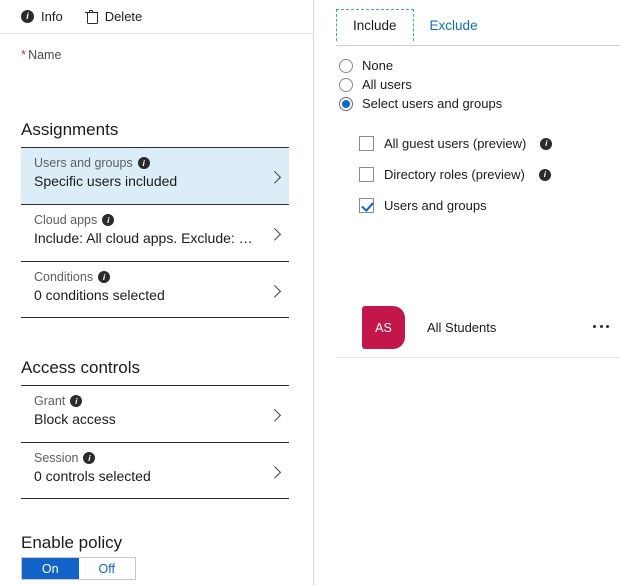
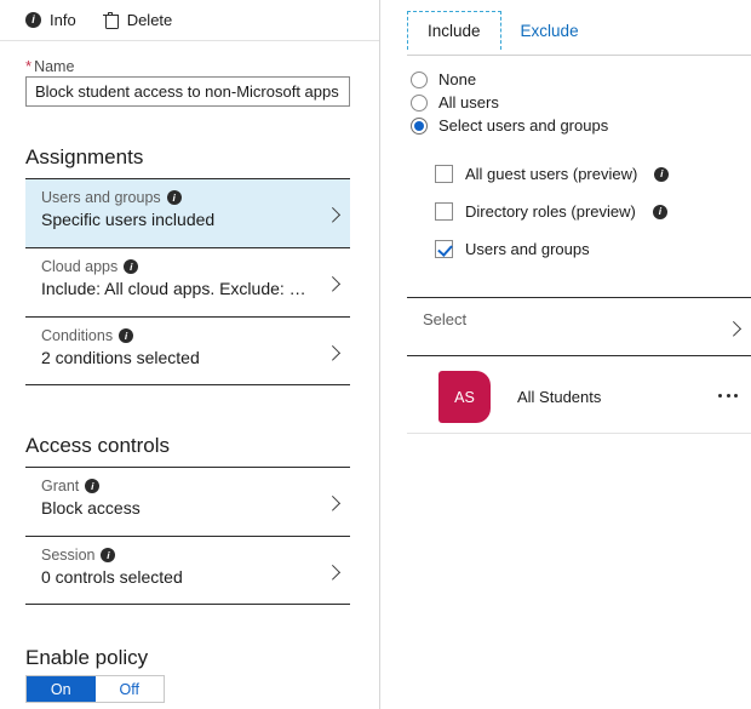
  i
  Info
  Delete
  * Name
+ Block student access to non-Microsoft apps
  Assignments
  Users and groups
  i
  Specific users included
  Cloud apps
  i
  Include: All cloud apps. Exclude: …
  Conditions
  i
- 0 conditions selected
+ 2 conditions selected
  Access controls
  Grant
  i
  Block access
  Session
  i
  0 controls selected
  Enable policy
  On
  Off
  Include
  Exclude
  None
  All users
  Select users and groups
  All guest users (preview)
  i
  Directory roles (preview)
  i
  Users and groups
+ Select
  AS
  All Students
